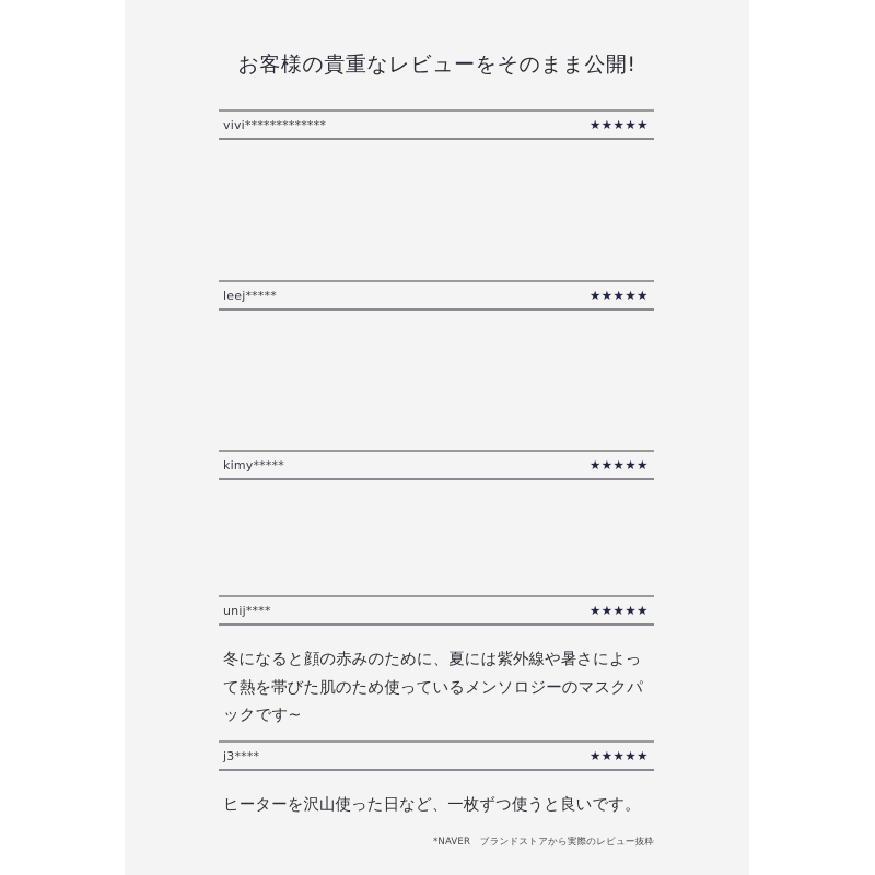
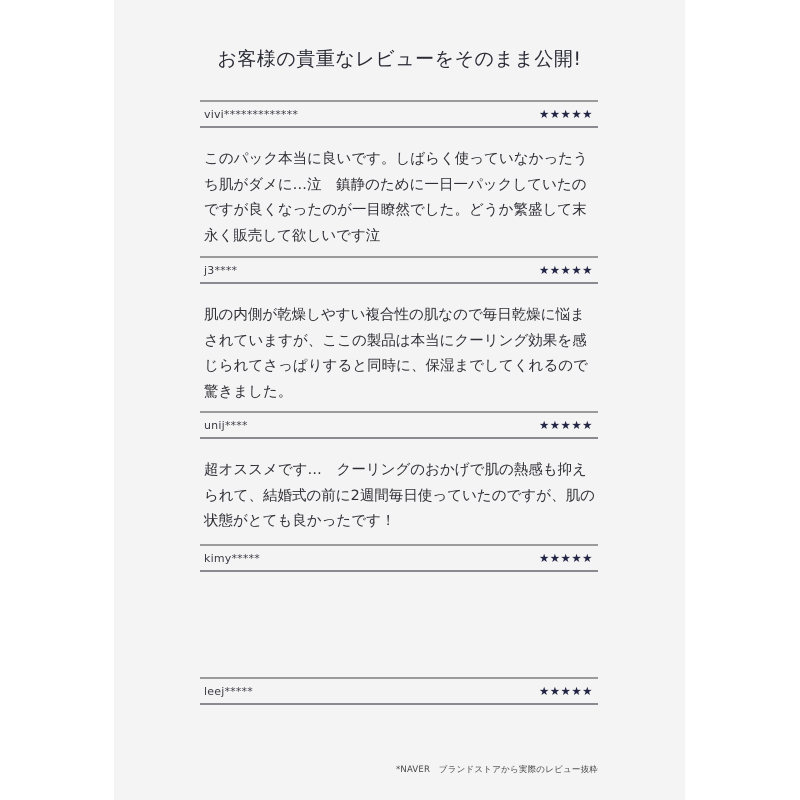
  お客様の貴重なレビューをそのまま公開!
  vivi*************
  ★★★★★
+ このパック本当に良いです。しばらく使っていなかったうち肌がダメに…泣 鎮静のために一日一パックしていたのですが良くなったのが一目瞭然でした。どうか繁盛して末永く販売して欲しいです泣
- leej*****
+ j3****
  ★★★★★
+ 肌の内側が乾燥しやすい複合性の肌なので毎日乾燥に悩まされていますが、ここの製品は本当にクーリング効果を感じられてさっぱりすると同時に、保湿までしてくれるので驚きました。
- kimy*****
+ unij****
  ★★★★★
+ 超オススメです… クーリングのおかげで肌の熱感も抑えられて、結婚式の前に2週間毎日使っていたのですが、肌の状態がとても良かったです！
- unij****
+ kimy*****
  ★★★★★
- 冬になると顔の赤みのために、夏には紫外線や暑さによって熱を帯びた肌のため使っているメンソロジーのマスクパックです~
- j3****
+ leej*****
  ★★★★★
- ヒーターを沢山使った日など、一枚ずつ使うと良いです。
  *NAVER ブランドストアから実際のレビュー抜粋
